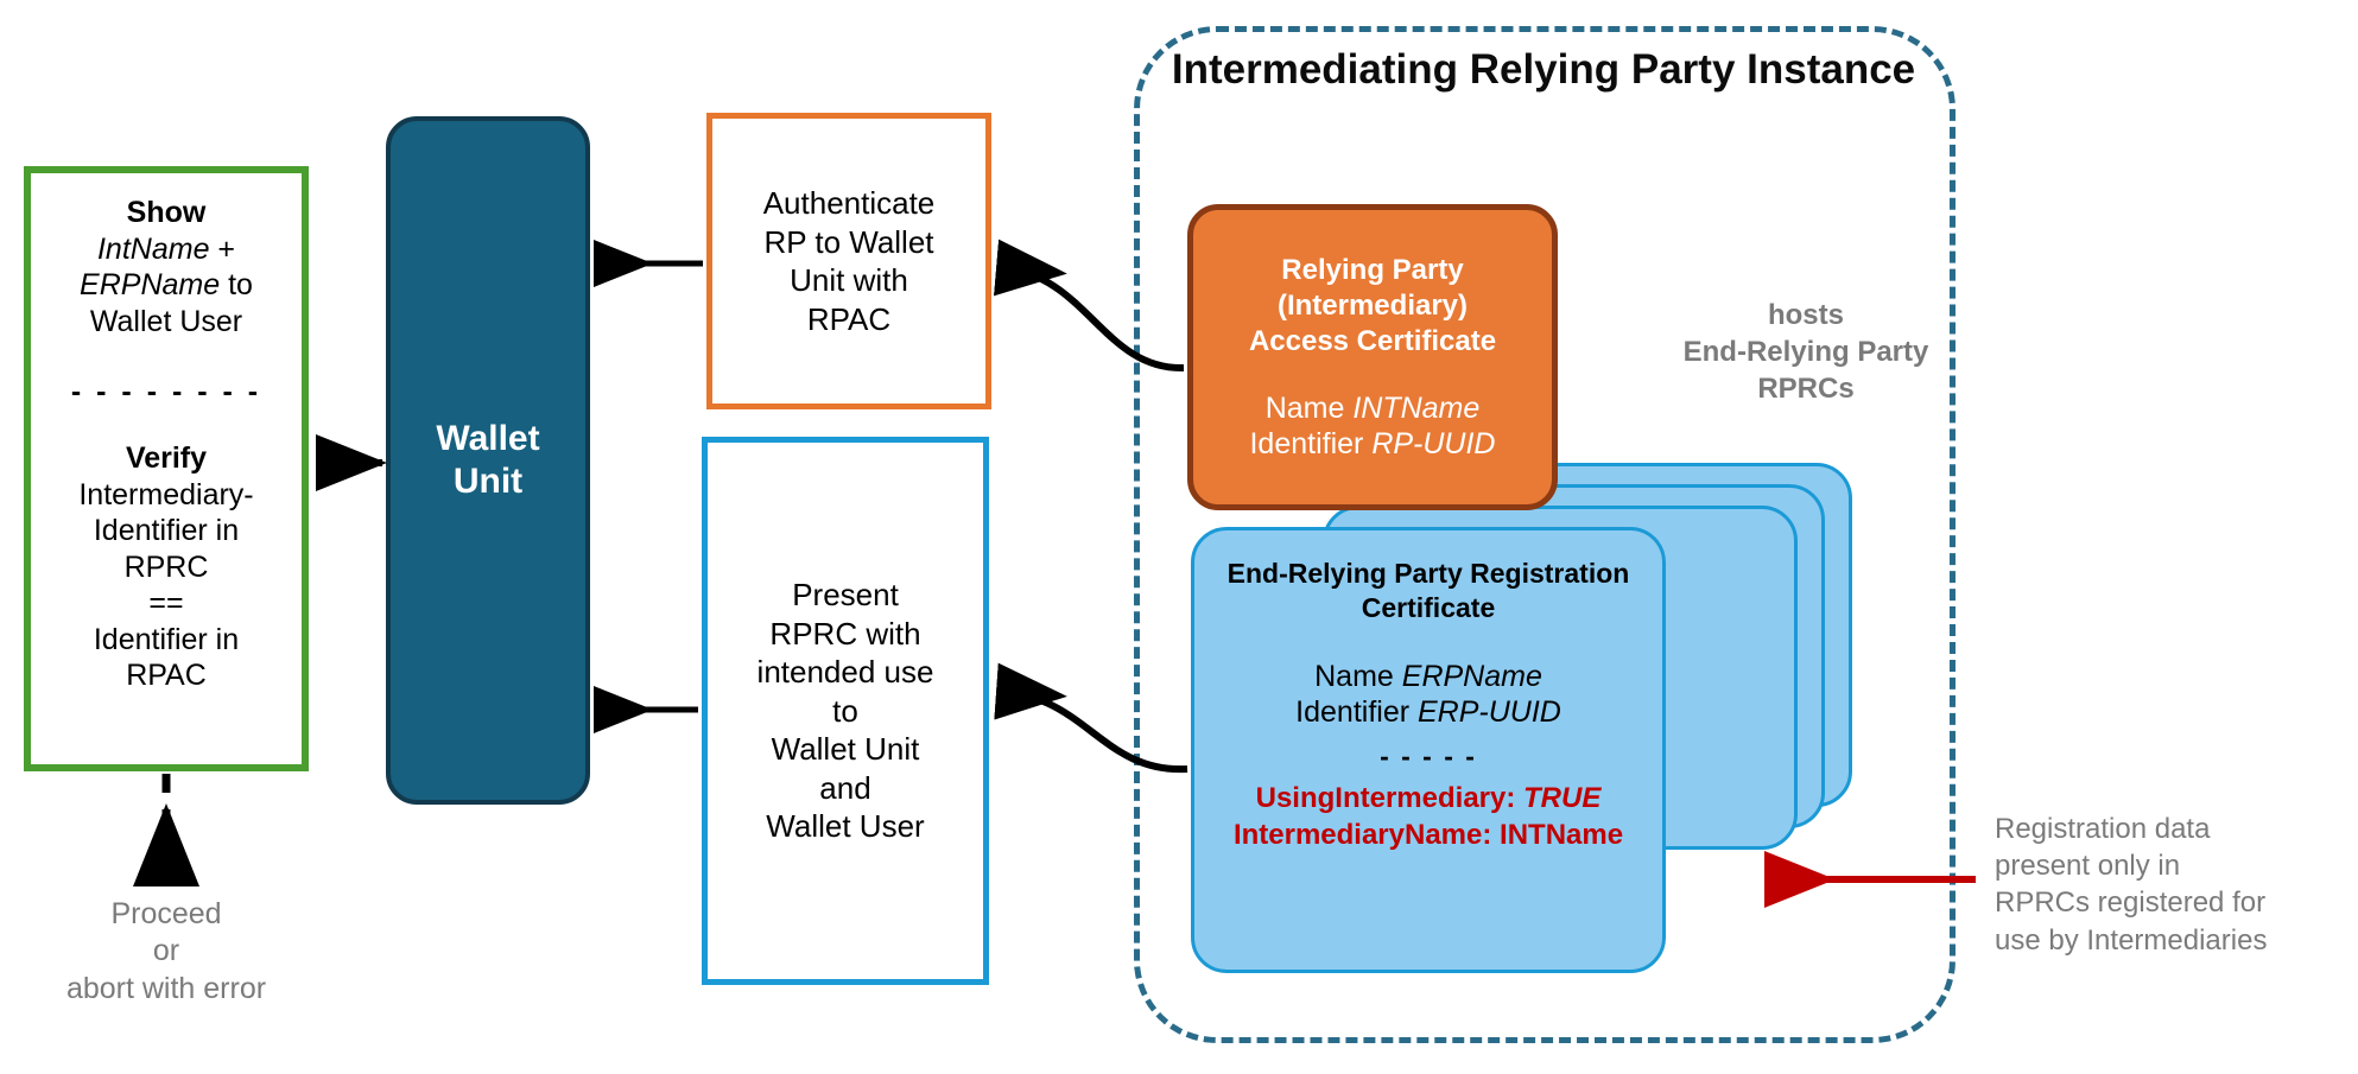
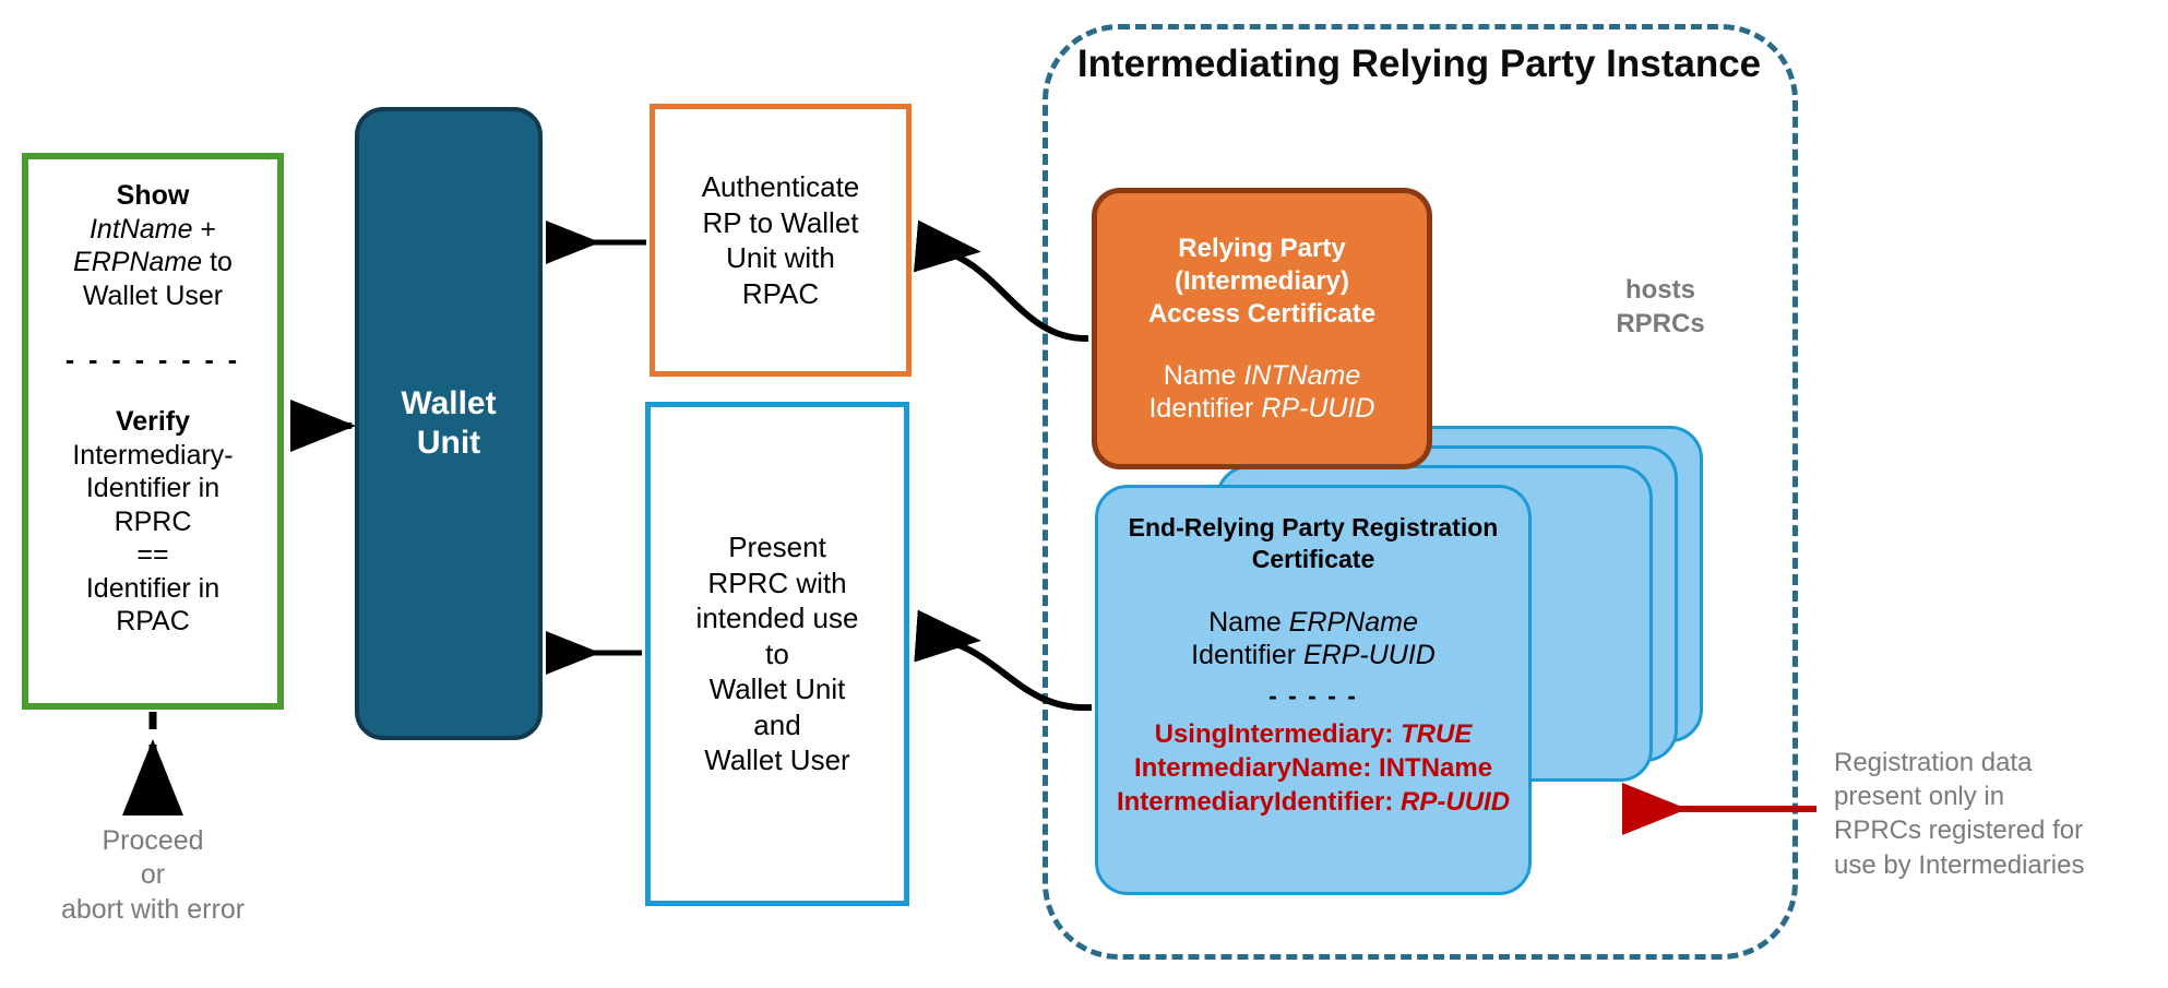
  Intermediating Relying Party Instance
  Show
  IntName +
  ERPName to
  Wallet User
  - - - - - - - -
  Verify
  Intermediary-
  Identifier in
  RPRC
  ==
  Identifier in
  RPAC
  Proceed
  or
  abort with error
  Wallet
  Unit
  Authenticate
  RP to Wallet
  Unit with
  RPAC
  Present
  RPRC with
  intended use
  to
  Wallet Unit
  and
  Wallet User
  Relying Party
  (Intermediary)
  Access Certificate
  Name INTName
  Identifier RP-UUID
  hosts
- End-Relying Party
  RPRCs
  End-Relying Party Registration
  Certificate
  Name ERPName
  Identifier ERP-UUID
  - - - - -
  UsingIntermediary: TRUE
  IntermediaryName: INTName
+ IntermediaryIdentifier: RP-UUID
  Registration data
  present only in
  RPRCs registered for
  use by Intermediaries
